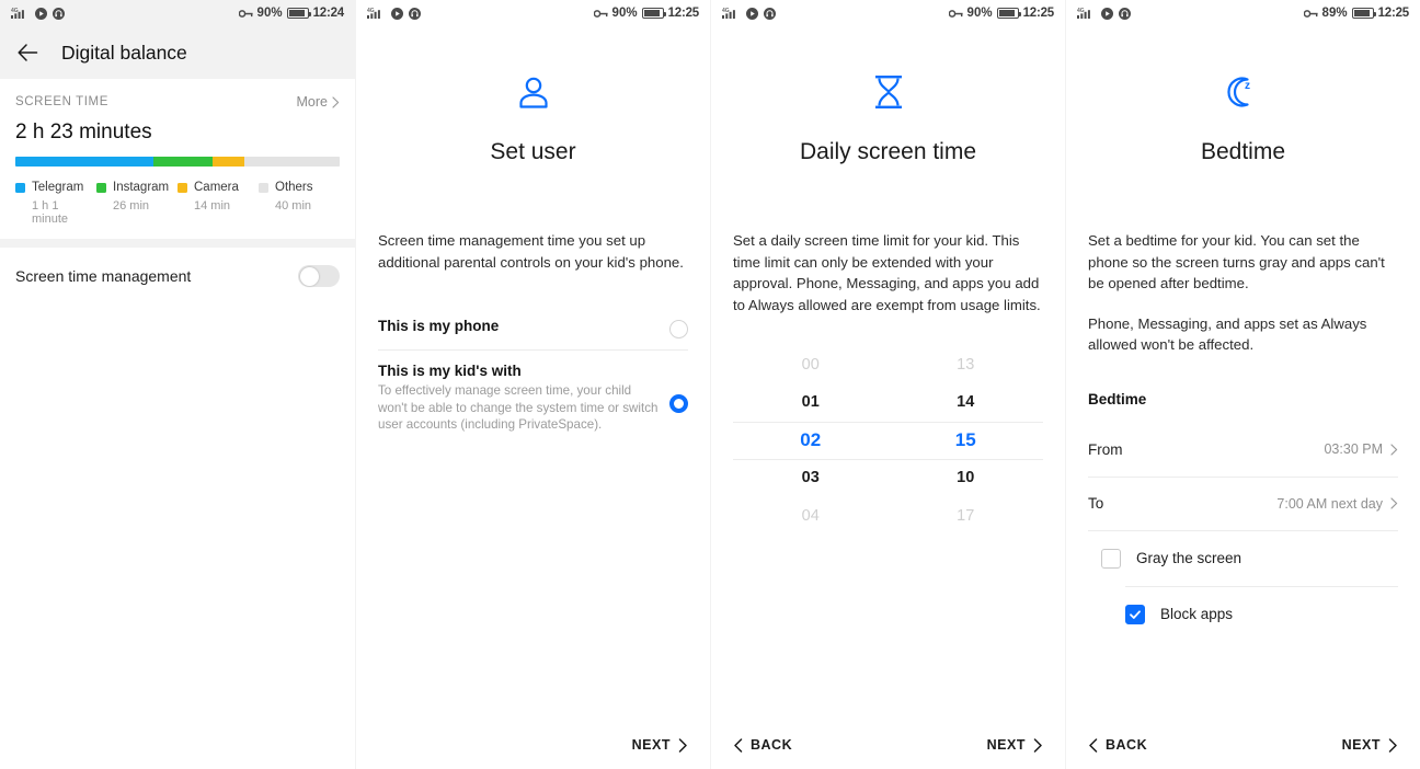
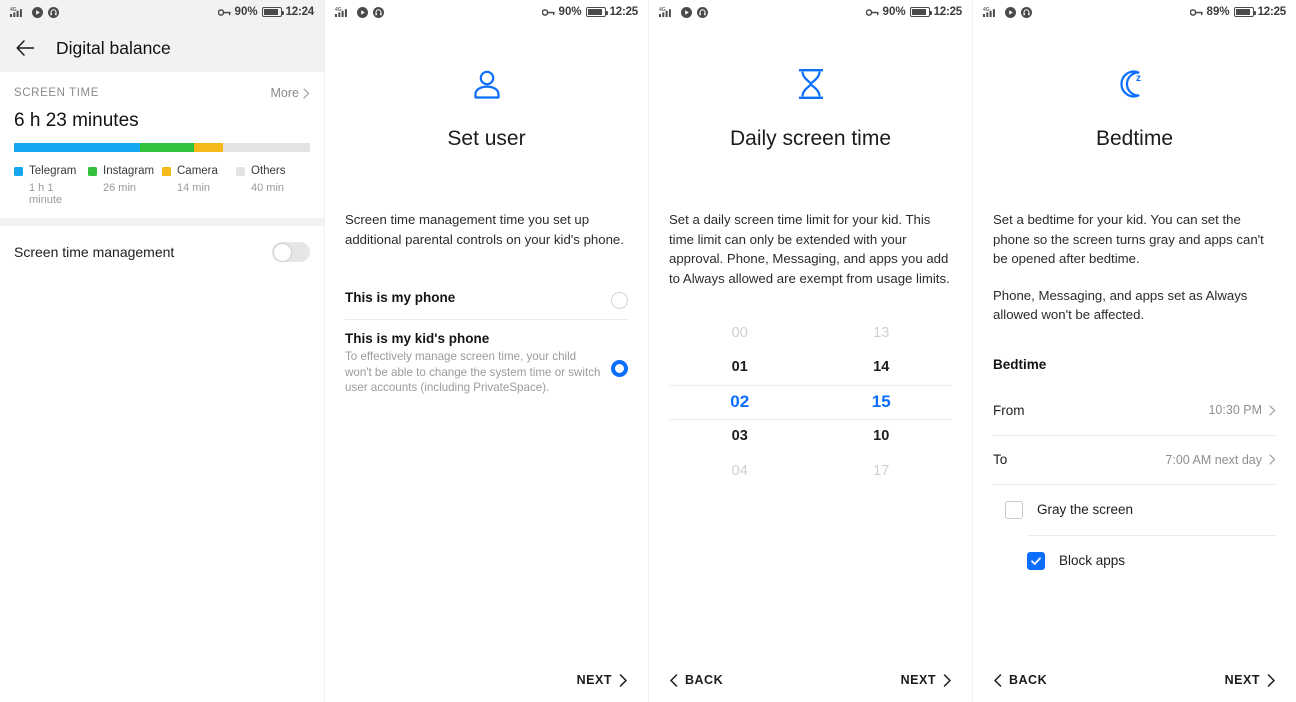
  90%
  12:24
  Digital balance
  SCREEN TIME
  More
- 2 h 23 minutes
+ 6 h 23 minutes
  Telegram
  1 h 1 minute
  Instagram
  26 min
  Camera
  14 min
  Others
  40 min
  Screen time management
  90%
  12:25
  Set user
  Screen time management time you set up additional parental controls on your kid's phone.
  This is my phone
- This is my kid's with
+ This is my kid's phone
  To effectively manage screen time, your child won't be able to change the system time or switch user accounts (including PrivateSpace).
  NEXT
  90%
  12:25
  Daily screen time
  Set a daily screen time limit for your kid. This time limit can only be extended with your approval. Phone, Messaging, and apps you add to Always allowed are exempt from usage limits.
  00
  01
  02
  03
  04
  13
  14
  15
  10
  17
  BACK
  NEXT
  89%
  12:25
  z
  Bedtime
  Set a bedtime for your kid. You can set the phone so the screen turns gray and apps can't be opened after bedtime.
  Phone, Messaging, and apps set as Always allowed won't be affected.
  Bedtime
  From
- 03:30 PM
+ 10:30 PM
  To
  7:00 AM next day
  Gray the screen
  Block apps
  BACK
  NEXT
